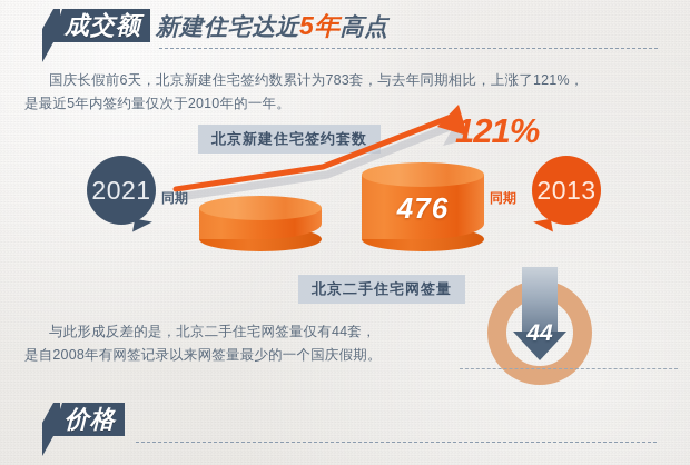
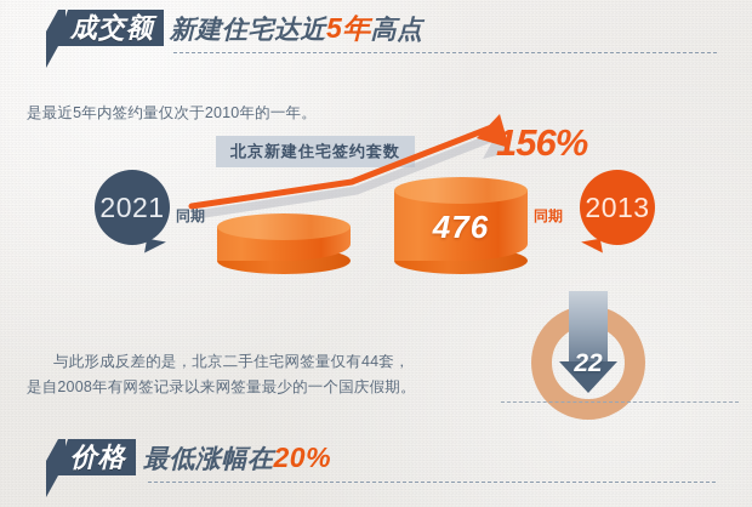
  成交额
  新建住宅达近5年高点
- 国庆长假前6天，北京新建住宅签约数累计为783套，与去年同期相比，上涨了121%，
  是最近5年内签约量仅次于2010年的一年。
  北京新建住宅签约套数
- 121%
+ 156%
  2021
  同期
  2013
  同期
  476
- 北京二手住宅网签量
- 44
+ 22
  与此形成反差的是，北京二手住宅网签量仅有44套，
  是自2008年有网签记录以来网签量最少的一个国庆假期。
  价格
+ 最低涨幅在20%
